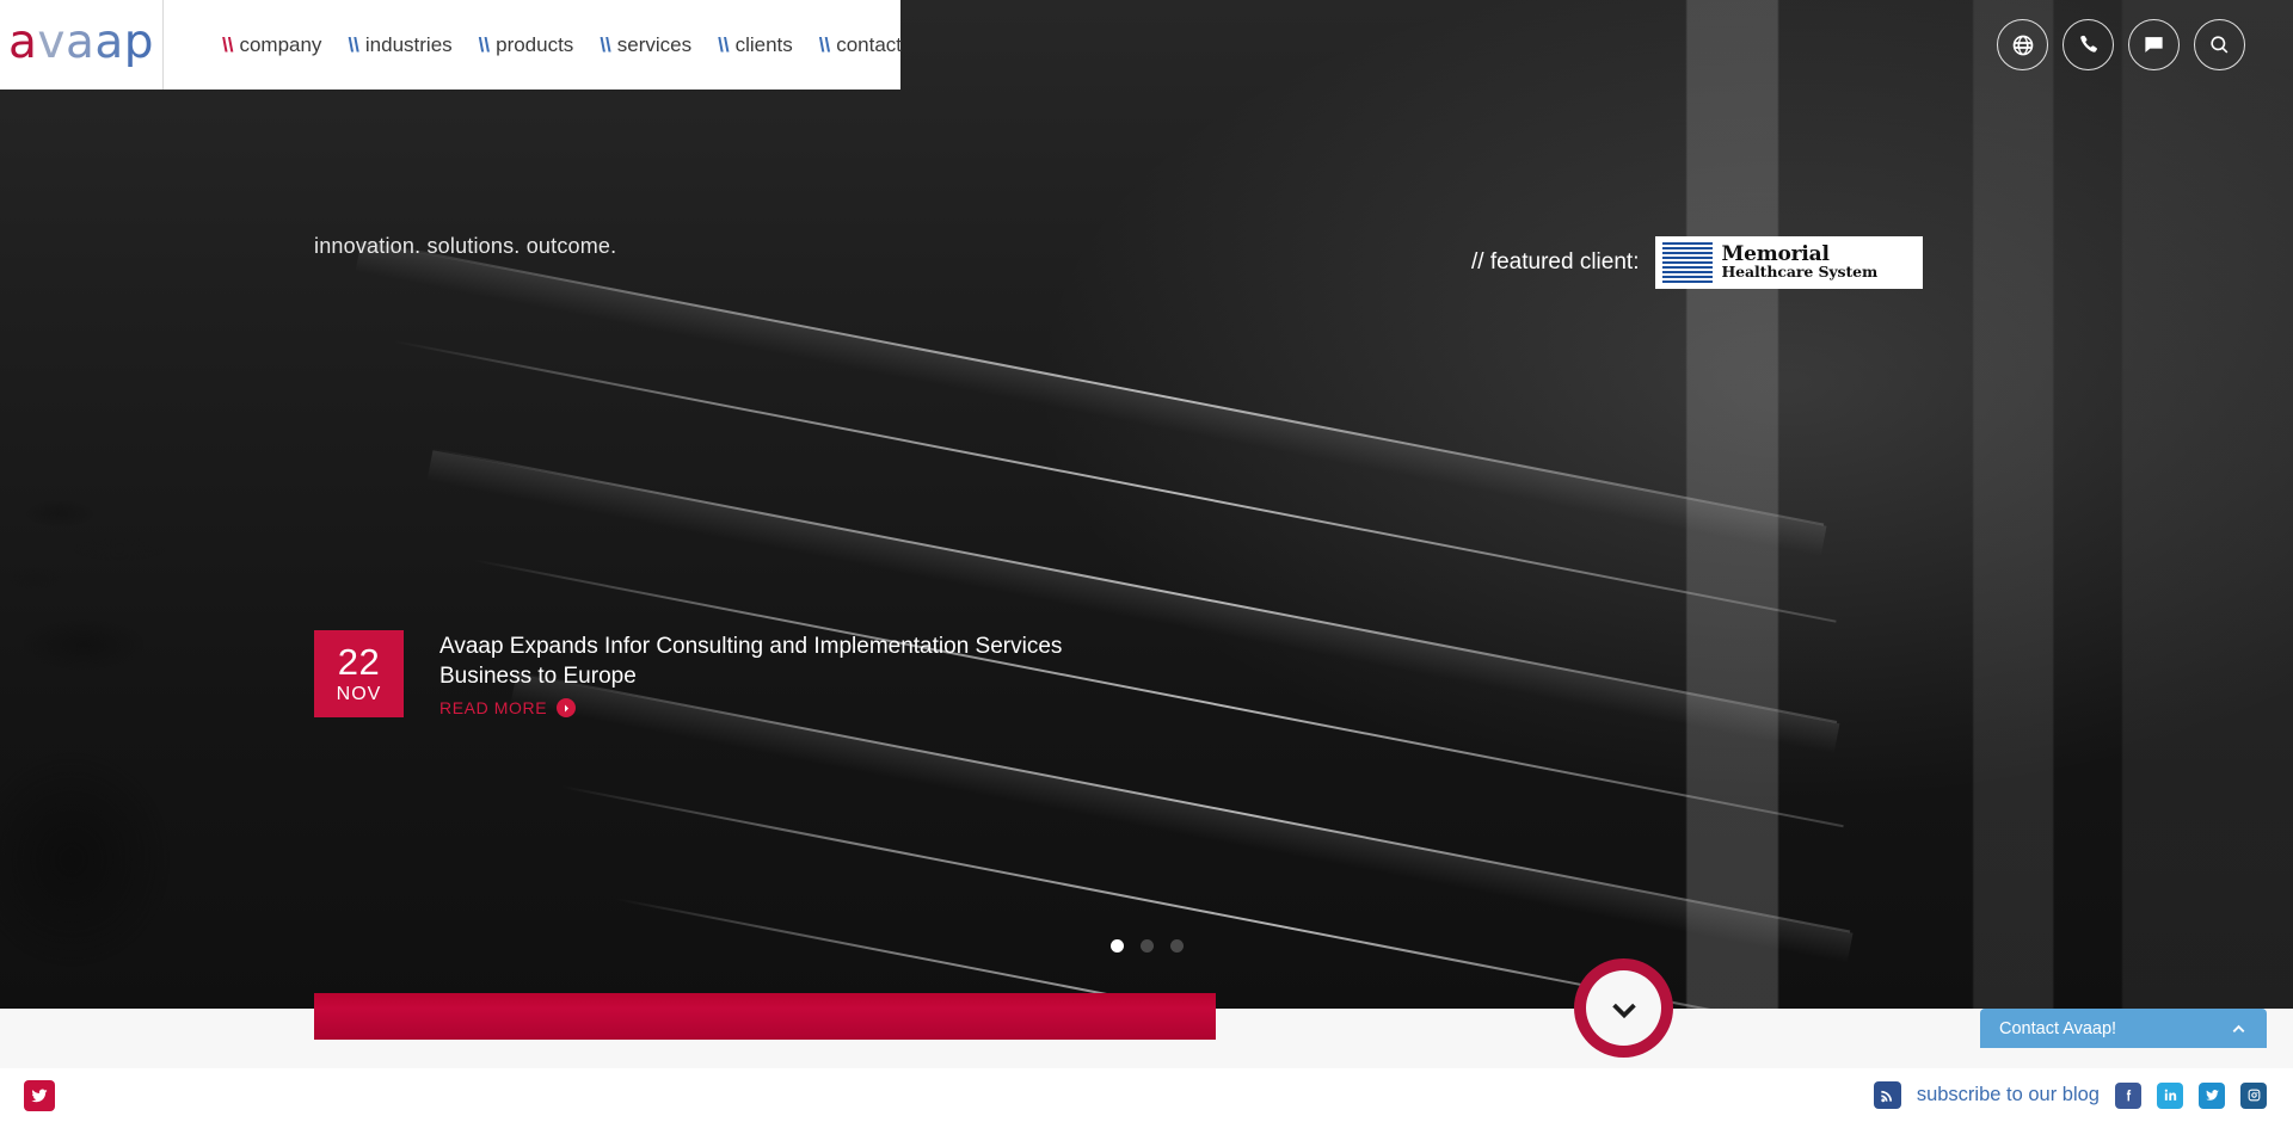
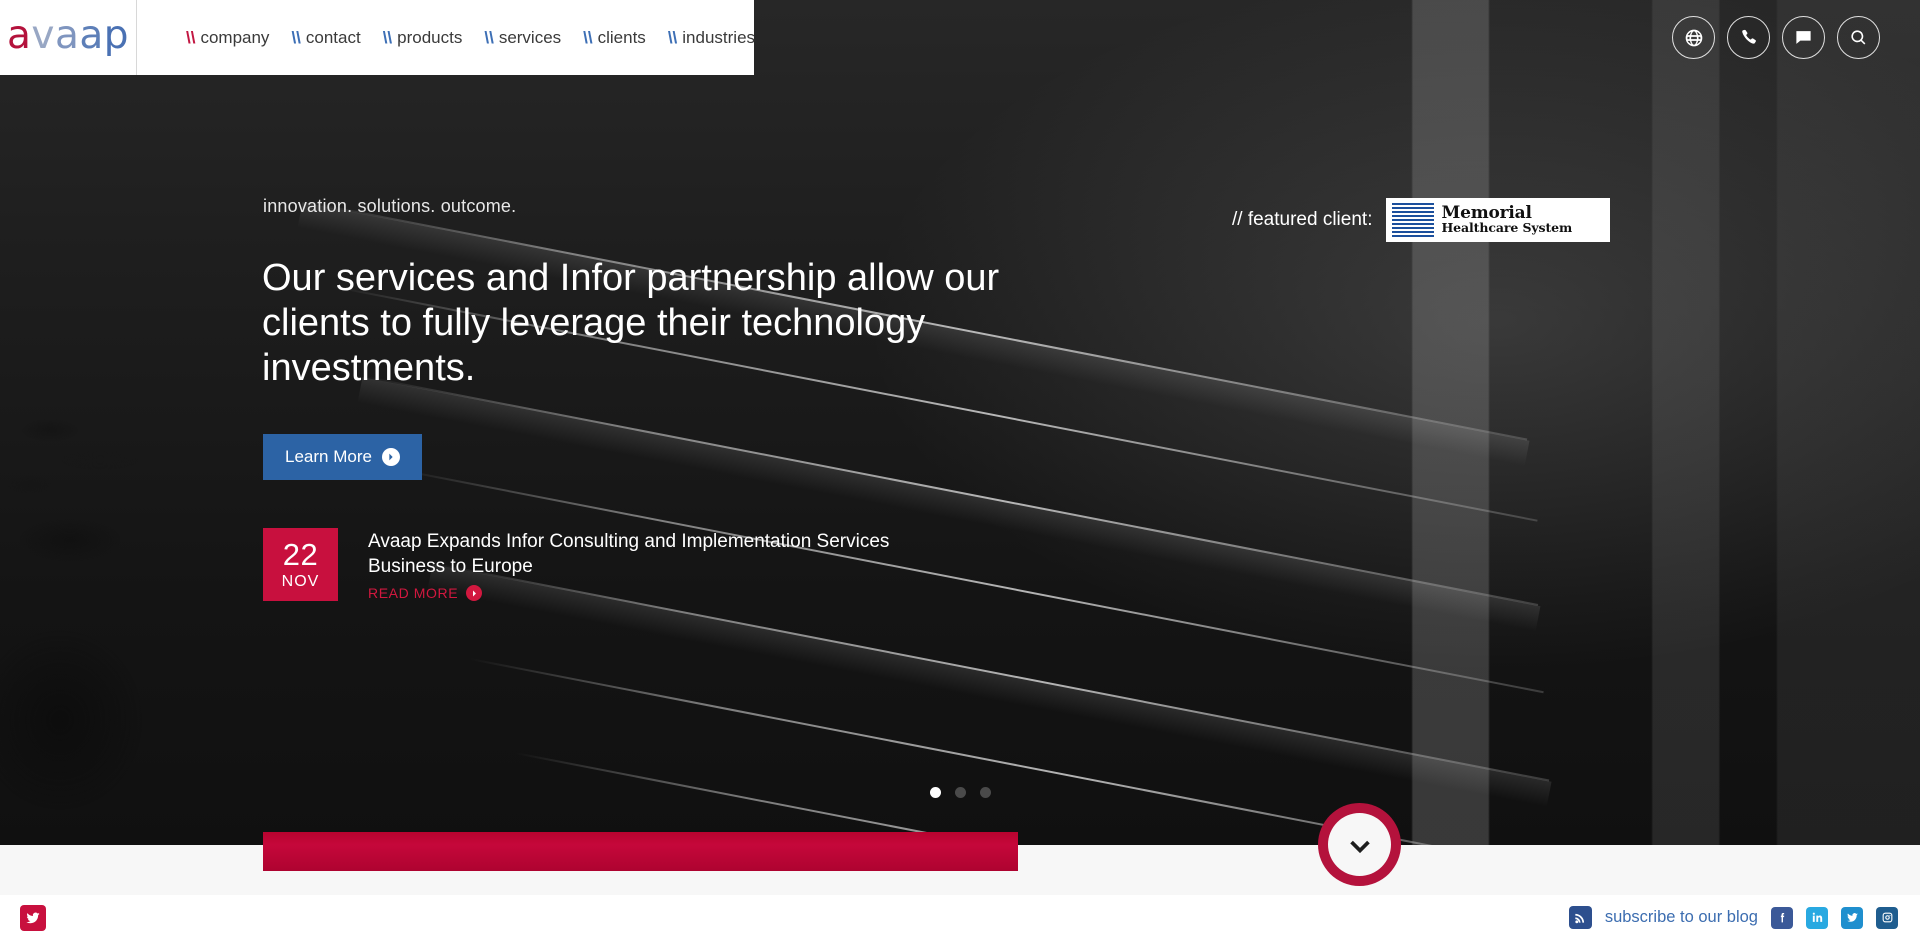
  avaap
  \\
  company
  \\
- industries
+ contact
  \\
  products
  \\
  services
  \\
  clients
  \\
- contact
+ industries
  innovation. solutions. outcome.
+ Our services and Infor partnership allow our clients to fully leverage their technology investments.
+ Learn More
  22
  NOV
  Avaap Expands Infor Consulting and Implementation Services Business to Europe
  READ MORE
  // featured client:
  Memorial
  Healthcare System
- Contact Avaap!
  subscribe to our blog
